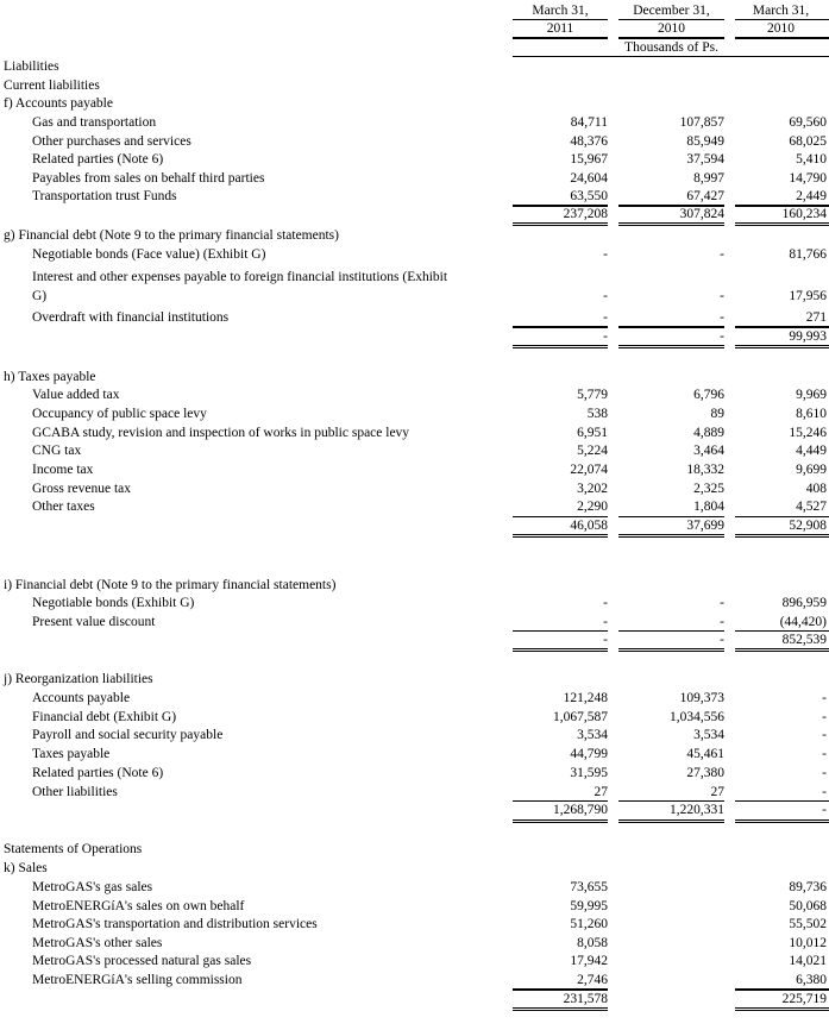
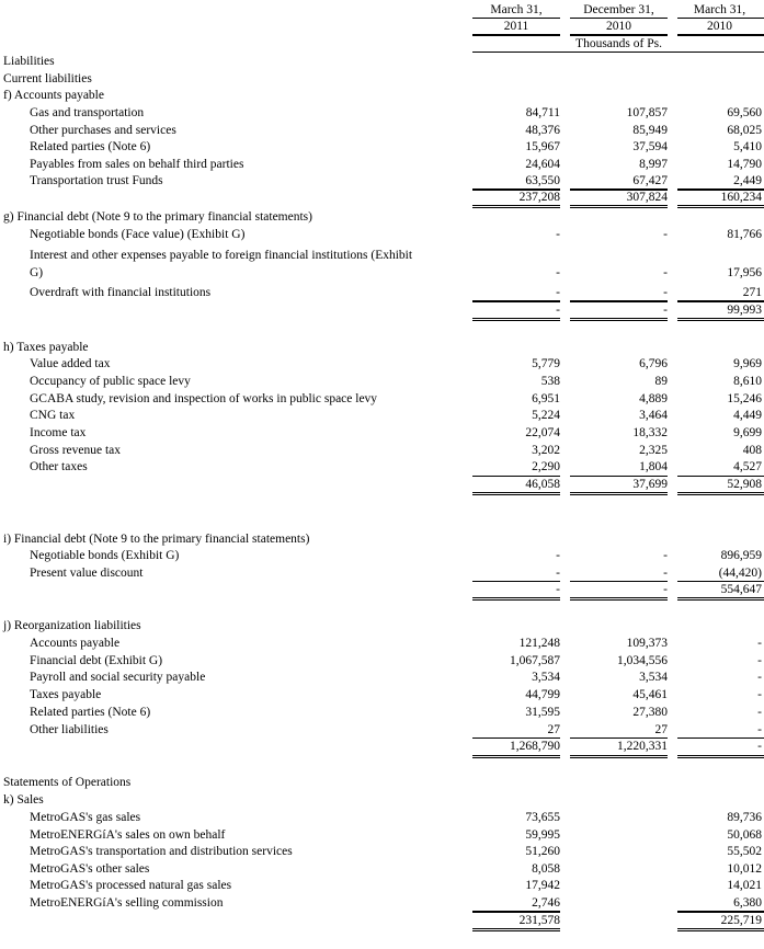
  March 31,
  December 31,
  March 31,
  2011
  2010
  2010
  Thousands of Ps.
  Liabilities
  Current liabilities
  f) Accounts payable
  Gas and transportation
  84,711
  107,857
  69,560
  Other purchases and services
  48,376
  85,949
  68,025
  Related parties (Note 6)
  15,967
  37,594
  5,410
  Payables from sales on behalf third parties
  24,604
  8,997
  14,790
  Transportation trust Funds
  63,550
  67,427
  2,449
  237,208
  307,824
  160,234
  g) Financial debt (Note 9 to the primary financial statements)
  Negotiable bonds (Face value) (Exhibit G)
  -
  -
  81,766
  Interest and other expenses payable to foreign financial institutions (Exhibit
  G)
  -
  -
  17,956
  Overdraft with financial institutions
  -
  -
  271
  -
  -
  99,993
  h) Taxes payable
  Value added tax
  5,779
  6,796
  9,969
  Occupancy of public space levy
  538
  89
  8,610
  GCABA study, revision and inspection of works in public space levy
  6,951
  4,889
  15,246
  CNG tax
  5,224
  3,464
  4,449
  Income tax
  22,074
  18,332
  9,699
  Gross revenue tax
  3,202
  2,325
  408
  Other taxes
  2,290
  1,804
  4,527
  46,058
  37,699
  52,908
  i) Financial debt (Note 9 to the primary financial statements)
  Negotiable bonds (Exhibit G)
  -
  -
  896,959
  Present value discount
  -
  -
  (44,420)
  -
  -
- 852,539
+ 554,647
  j) Reorganization liabilities
  Accounts payable
  121,248
  109,373
  -
  Financial debt (Exhibit G)
  1,067,587
  1,034,556
  -
  Payroll and social security payable
  3,534
  3,534
  -
  Taxes payable
  44,799
  45,461
  -
  Related parties (Note 6)
  31,595
  27,380
  -
  Other liabilities
  27
  27
  -
  1,268,790
  1,220,331
  -
  Statements of Operations
  k) Sales
  MetroGAS's gas sales
  73,655
  89,736
  MetroENERGíA's sales on own behalf
  59,995
  50,068
  MetroGAS's transportation and distribution services
  51,260
  55,502
  MetroGAS's other sales
  8,058
  10,012
  MetroGAS's processed natural gas sales
  17,942
  14,021
  MetroENERGíA's selling commission
  2,746
  6,380
  231,578
  225,719
